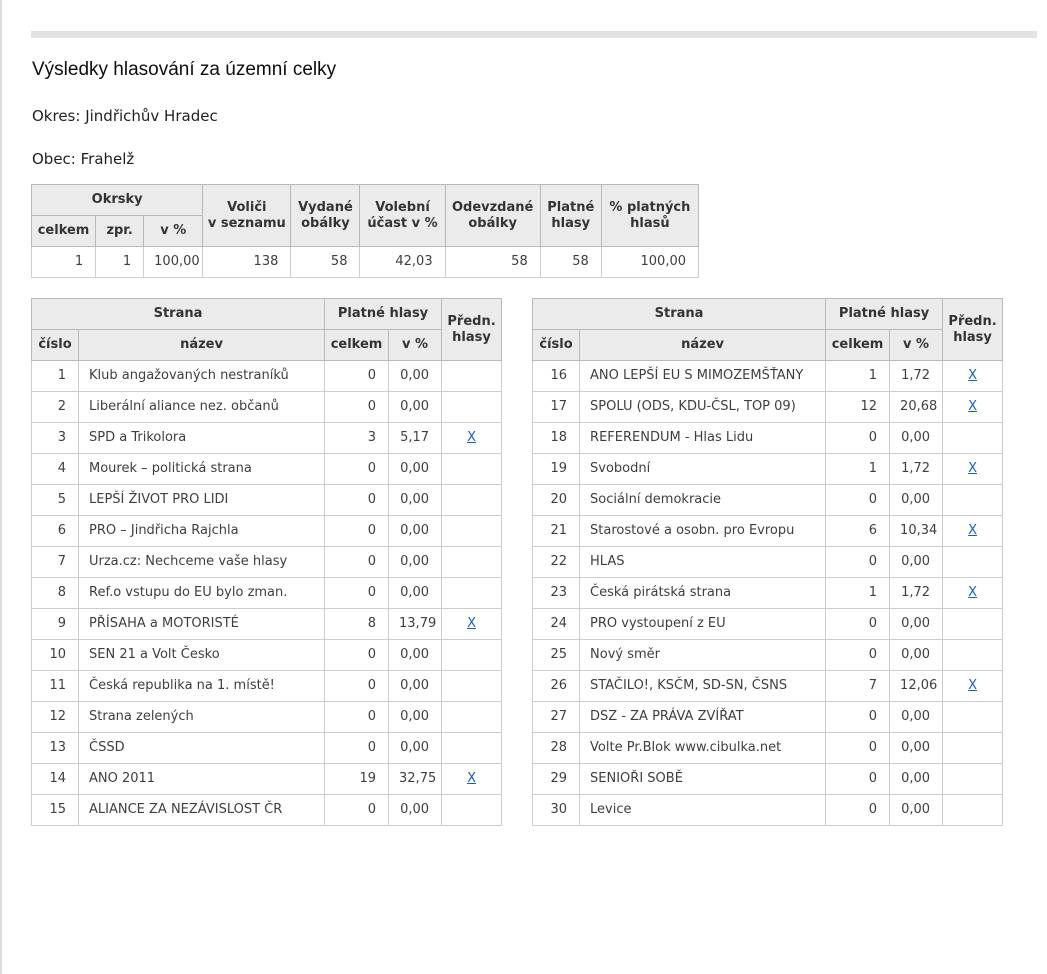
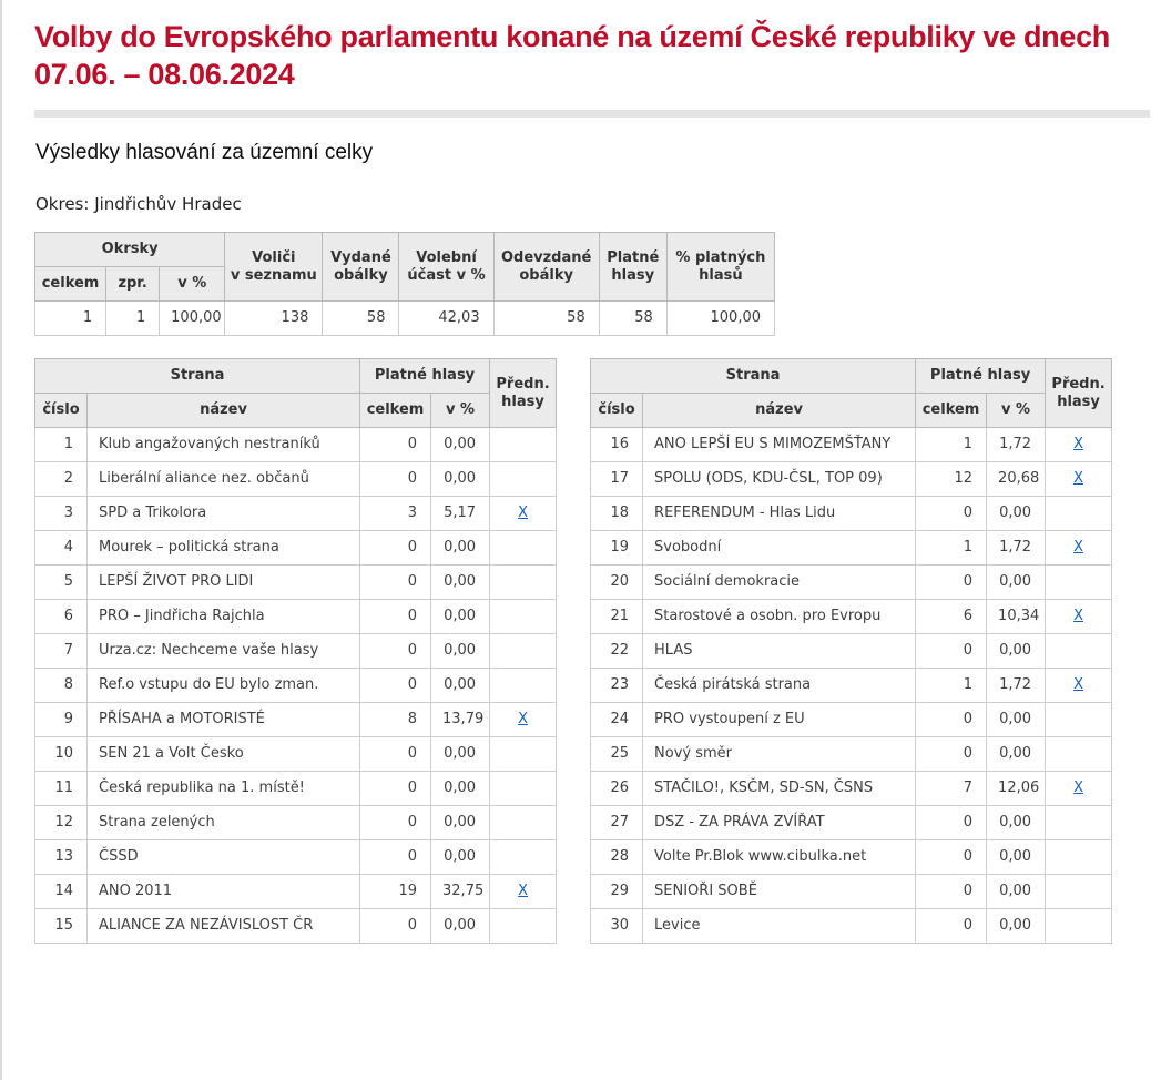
+ Volby do Evropského parlamentu konané na území České republiky ve dnech
+ 07.06. – 08.06.2024
  Výsledky hlasování za územní celky
  Okres: Jindřichův Hradec
- Obec: Frahelž
  Okrsky	Voliči v seznamu	Vydané obálky	Volební účast v %	Odevzdané obálky	Platné hlasy	% platných hlasů
  celkem	zpr.	v %
  1	1	100,00	138	58	42,03	58	58	100,00
  Strana	Platné hlasy	Předn. hlasy
  číslo	název	celkem	v %
  1	Klub angažovaných nestraníků	0	0,00
  2	Liberální aliance nez. občanů	0	0,00
  3	SPD a Trikolora	3	5,17	X
  4	Mourek – politická strana	0	0,00
  5	LEPŠÍ ŽIVOT PRO LIDI	0	0,00
  6	PRO – Jindřicha Rajchla	0	0,00
  7	Urza.cz: Nechceme vaše hlasy	0	0,00
  8	Ref.o vstupu do EU bylo zman.	0	0,00
  9	PŘÍSAHA a MOTORISTÉ	8	13,79	X
  10	SEN 21 a Volt Česko	0	0,00
  11	Česká republika na 1. místě!	0	0,00
  12	Strana zelených	0	0,00
  13	ČSSD	0	0,00
  14	ANO 2011	19	32,75	X
  15	ALIANCE ZA NEZÁVISLOST ČR	0	0,00
  Strana	Platné hlasy	Předn. hlasy
  číslo	název	celkem	v %
  16	ANO LEPŠÍ EU S MIMOZEMŠŤANY	1	1,72	X
  17	SPOLU (ODS, KDU-ČSL, TOP 09)	12	20,68	X
  18	REFERENDUM - Hlas Lidu	0	0,00
  19	Svobodní	1	1,72	X
  20	Sociální demokracie	0	0,00
  21	Starostové a osobn. pro Evropu	6	10,34	X
  22	HLAS	0	0,00
  23	Česká pirátská strana	1	1,72	X
  24	PRO vystoupení z EU	0	0,00
  25	Nový směr	0	0,00
  26	STAČILO!, KSČM, SD-SN, ČSNS	7	12,06	X
  27	DSZ - ZA PRÁVA ZVÍŘAT	0	0,00
  28	Volte Pr.Blok www.cibulka.net	0	0,00
  29	SENIOŘI SOBĚ	0	0,00
  30	Levice	0	0,00
